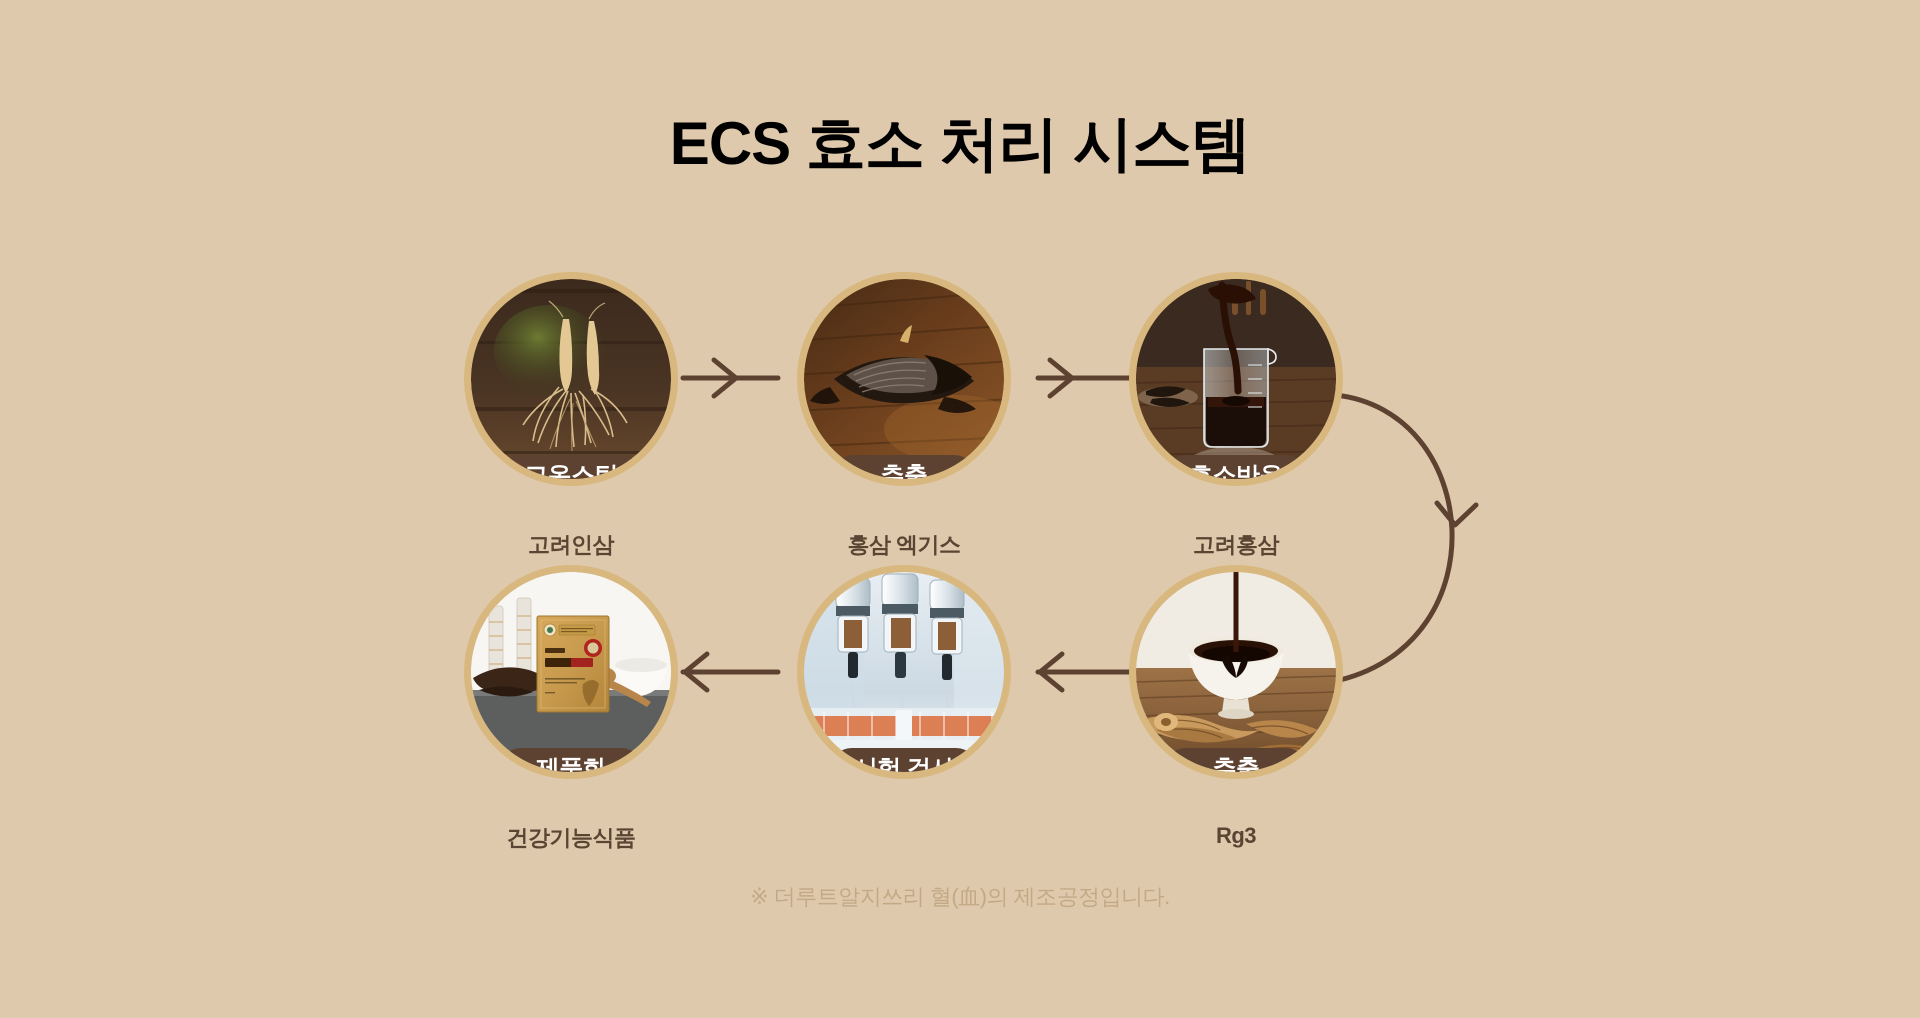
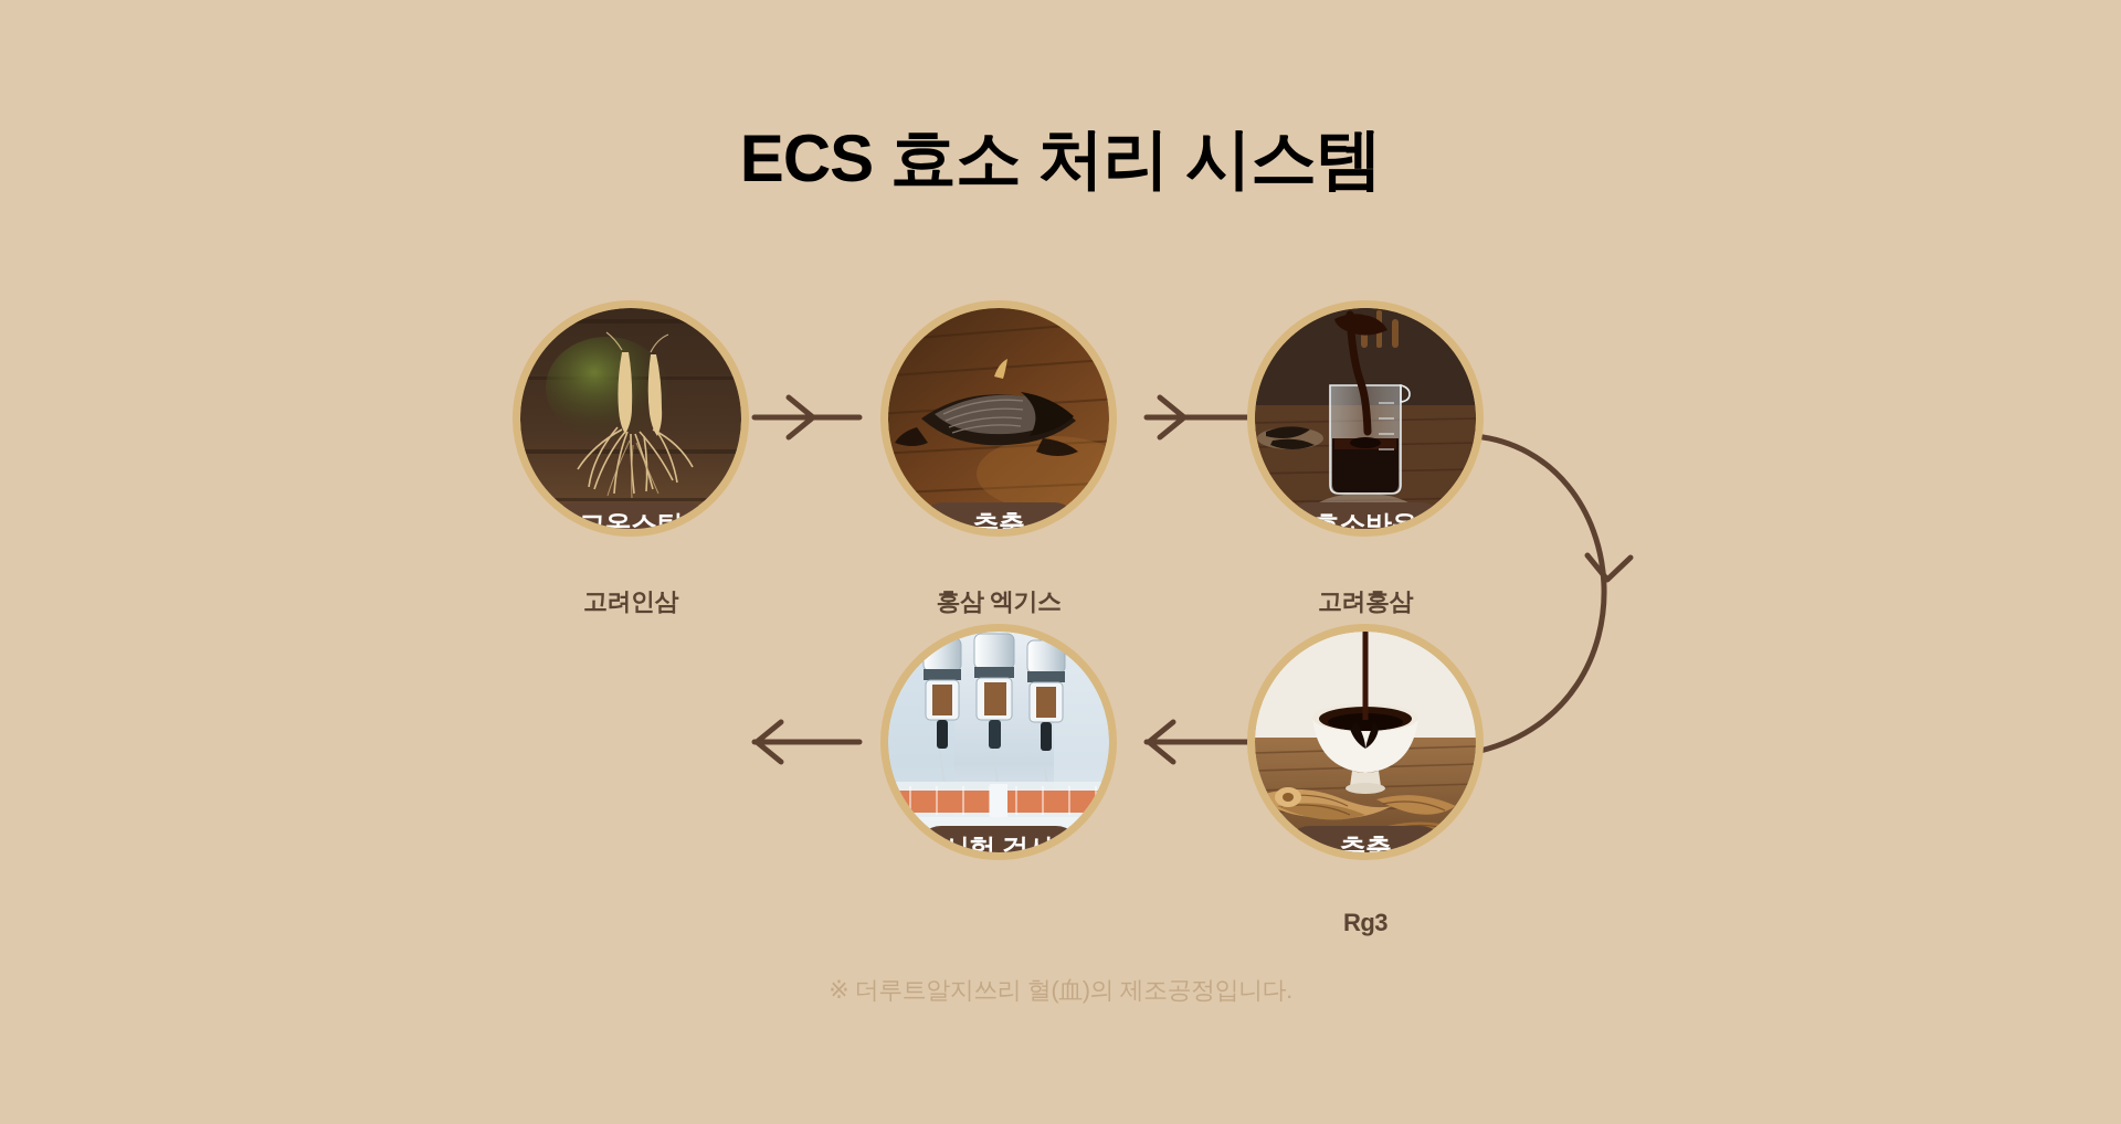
  ECS 효소 처리 시스템
  고온스팀
  고려인삼
  추출
  홍삼 엑기스
  효소반응
  고려홍삼
  추출
  Rg3
  시험 검사
- 제품화
- 건강기능식품
  ※ 더루트알지쓰리 혈(血)의 제조공정입니다.
